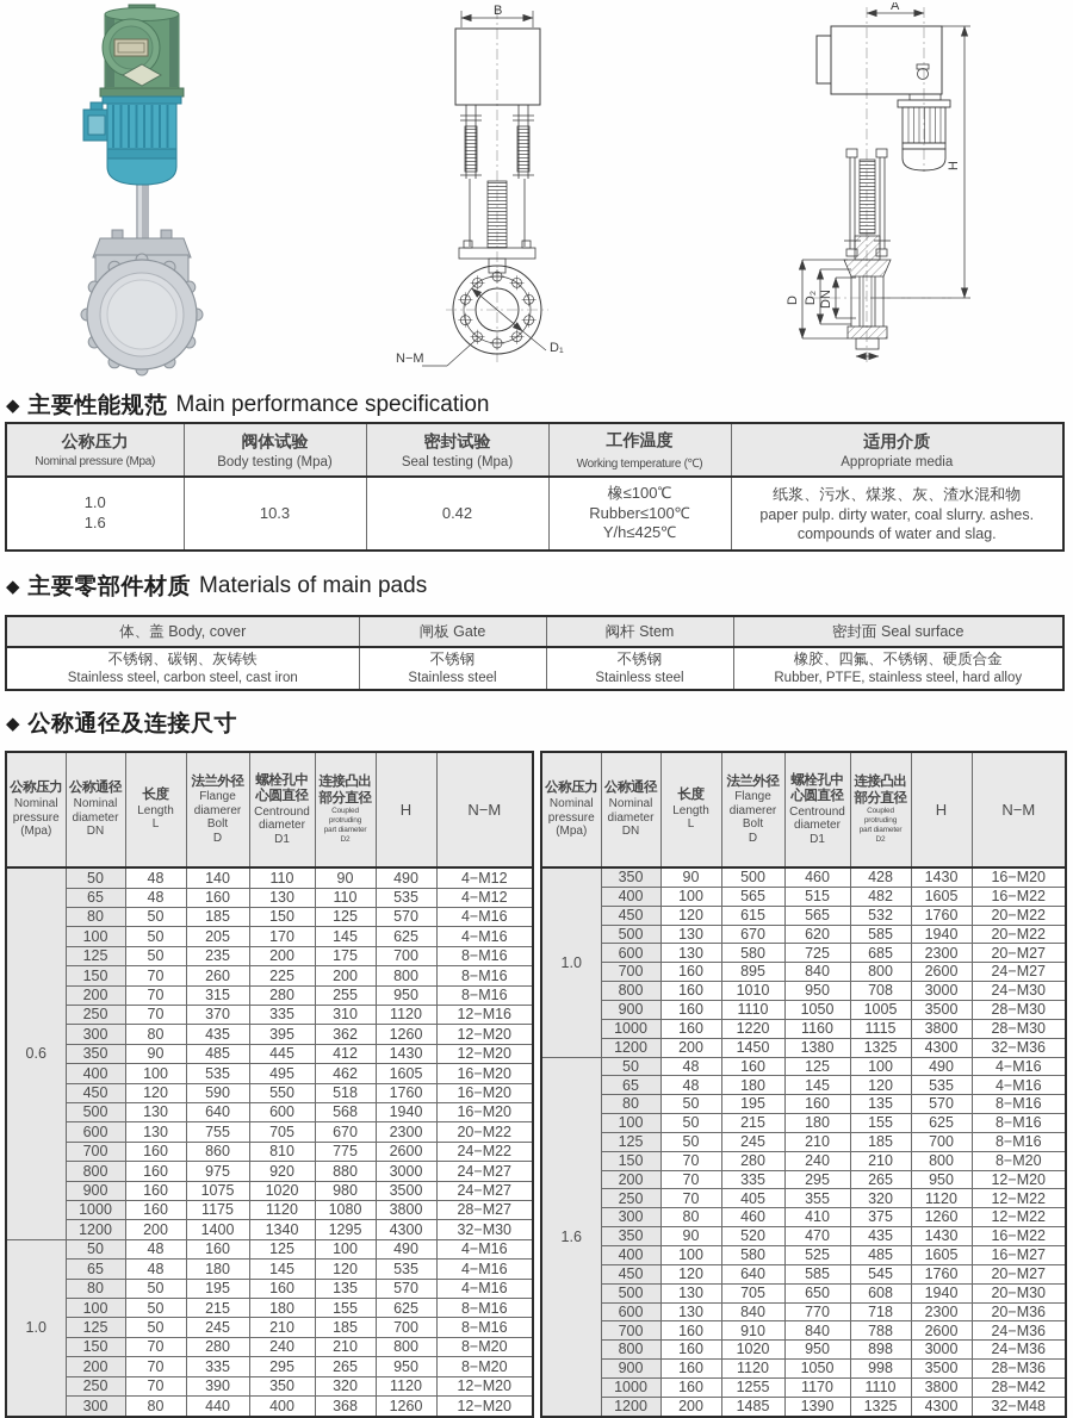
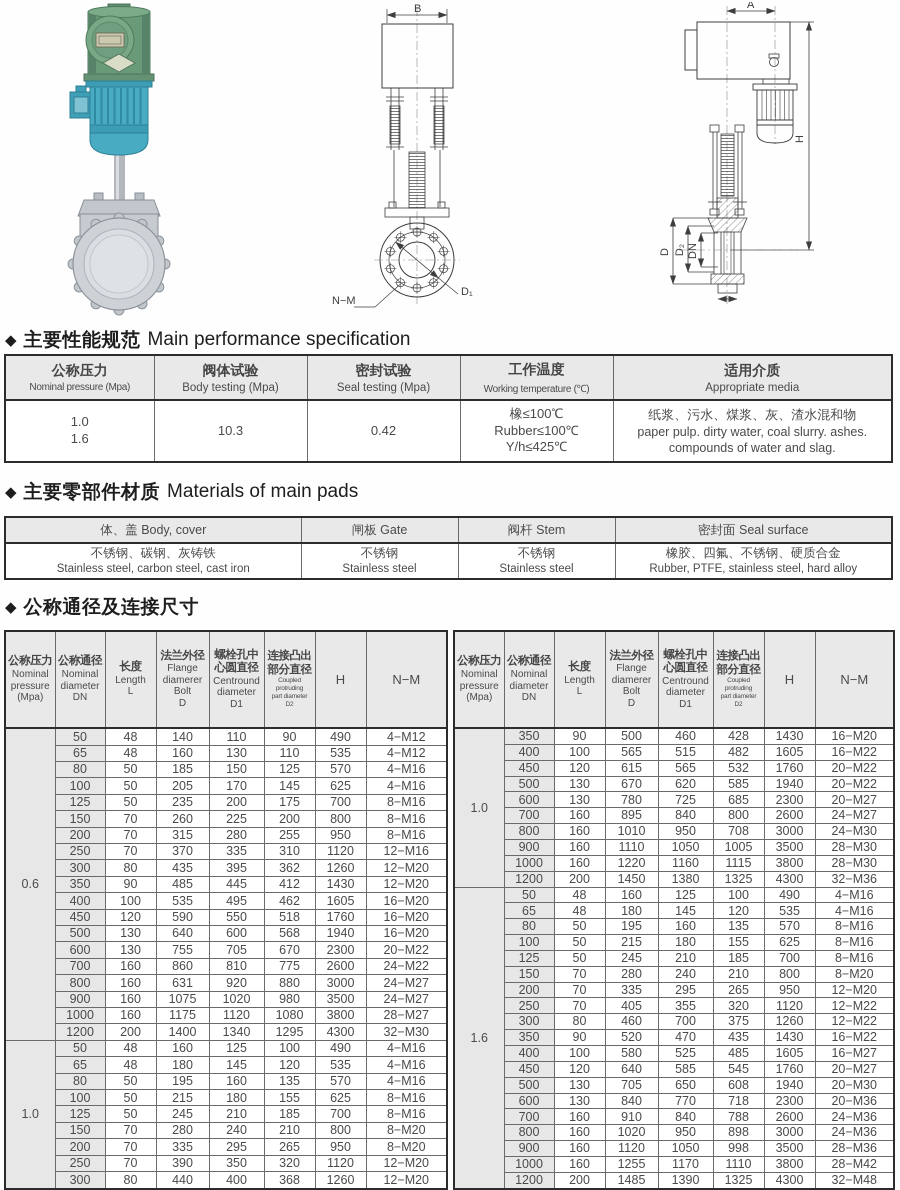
  B
  D₁
  N−M
  A
  ◆
  主要性能规范
  Main performance specification
  公称压力Nominal pressure (Mpa)	阀体试验Body testing (Mpa)	密封试验Seal testing (Mpa)	工作温度Working temperature (℃)	适用介质Appropriate media
  1.01.6	10.3	0.42	橡≤100℃Rubber≤100℃Y/h≤425℃	纸浆、污水、煤浆、灰、渣水混和物paper pulp. dirty water, coal slurry. ashes.compounds of water and slag.
  ◆
  主要零部件材质
  Materials of main pads
  体、盖 Body, cover	闸板 Gate	阀杆 Stem	密封面 Seal surface
  不锈钢、碳钢、灰铸铁Stainless steel, carbon steel, cast iron	不锈钢Stainless steel	不锈钢Stainless steel	橡胶、四氟、不锈钢、硬质合金Rubber, PTFE, stainless steel, hard alloy
  ◆
  公称通径及连接尺寸
  公称压力Nominalpressure(Mpa)	公称通径NominaldiameterDN	长度LengthL	法兰外径FlangediamererBoltD	螺栓孔中心圆直径CentrounddiameterD1	连接凸出部分直径	H	N−M
  0.6	50	48	140	110	90	490	4−M12
  65	48	160	130	110	535	4−M12
  80	50	185	150	125	570	4−M16
  100	50	205	170	145	625	4−M16
  125	50	235	200	175	700	8−M16
  150	70	260	225	200	800	8−M16
  200	70	315	280	255	950	8−M16
  250	70	370	335	310	1120	12−M16
  300	80	435	395	362	1260	12−M20
  350	90	485	445	412	1430	12−M20
  400	100	535	495	462	1605	16−M20
  450	120	590	550	518	1760	16−M20
  500	130	640	600	568	1940	16−M20
  600	130	755	705	670	2300	20−M22
  700	160	860	810	775	2600	24−M22
- 800	160	975	920	880	3000	24−M27
+ 800	160	631	920	880	3000	24−M27
  900	160	1075	1020	980	3500	24−M27
  1000	160	1175	1120	1080	3800	28−M27
  1200	200	1400	1340	1295	4300	32−M30
  1.0	50	48	160	125	100	490	4−M16
  65	48	180	145	120	535	4−M16
  80	50	195	160	135	570	4−M16
  100	50	215	180	155	625	8−M16
  125	50	245	210	185	700	8−M16
  150	70	280	240	210	800	8−M20
  200	70	335	295	265	950	8−M20
  250	70	390	350	320	1120	12−M20
  300	80	440	400	368	1260	12−M20
  公称压力Nominalpressure(Mpa)	公称通径NominaldiameterDN	长度LengthL	法兰外径FlangediamererBoltD	螺栓孔中心圆直径CentrounddiameterD1	连接凸出部分直径	H	N−M
  1.0	350	90	500	460	428	1430	16−M20
  400	100	565	515	482	1605	16−M22
  450	120	615	565	532	1760	20−M22
  500	130	670	620	585	1940	20−M22
- 600	130	580	725	685	2300	20−M27
+ 600	130	780	725	685	2300	20−M27
  700	160	895	840	800	2600	24−M27
  800	160	1010	950	708	3000	24−M30
  900	160	1110	1050	1005	3500	28−M30
  1000	160	1220	1160	1115	3800	28−M30
  1200	200	1450	1380	1325	4300	32−M36
  1.6	50	48	160	125	100	490	4−M16
  65	48	180	145	120	535	4−M16
  80	50	195	160	135	570	8−M16
  100	50	215	180	155	625	8−M16
  125	50	245	210	185	700	8−M16
  150	70	280	240	210	800	8−M20
  200	70	335	295	265	950	12−M20
  250	70	405	355	320	1120	12−M22
- 300	80	460	410	375	1260	12−M22
+ 300	80	460	700	375	1260	12−M22
  350	90	520	470	435	1430	16−M22
  400	100	580	525	485	1605	16−M27
  450	120	640	585	545	1760	20−M27
  500	130	705	650	608	1940	20−M30
  600	130	840	770	718	2300	20−M36
  700	160	910	840	788	2600	24−M36
  800	160	1020	950	898	3000	24−M36
  900	160	1120	1050	998	3500	28−M36
  1000	160	1255	1170	1110	3800	28−M42
  1200	200	1485	1390	1325	4300	32−M48
